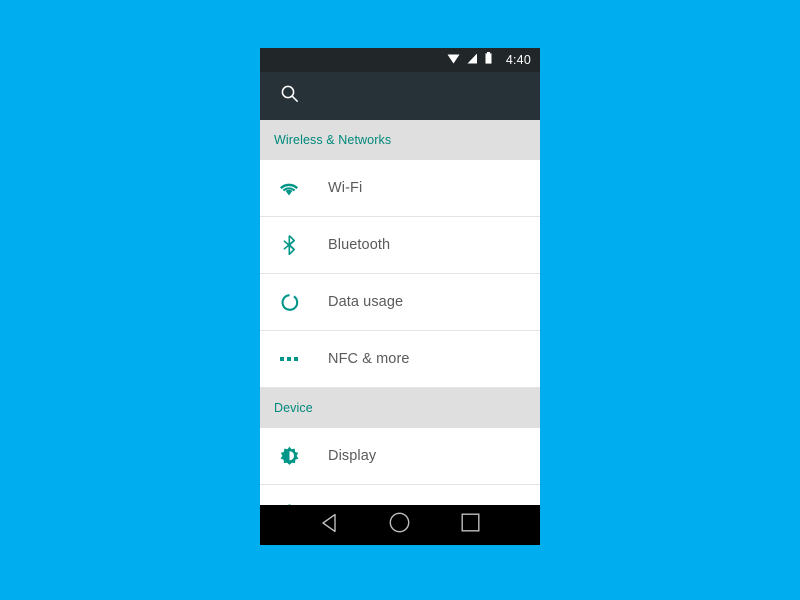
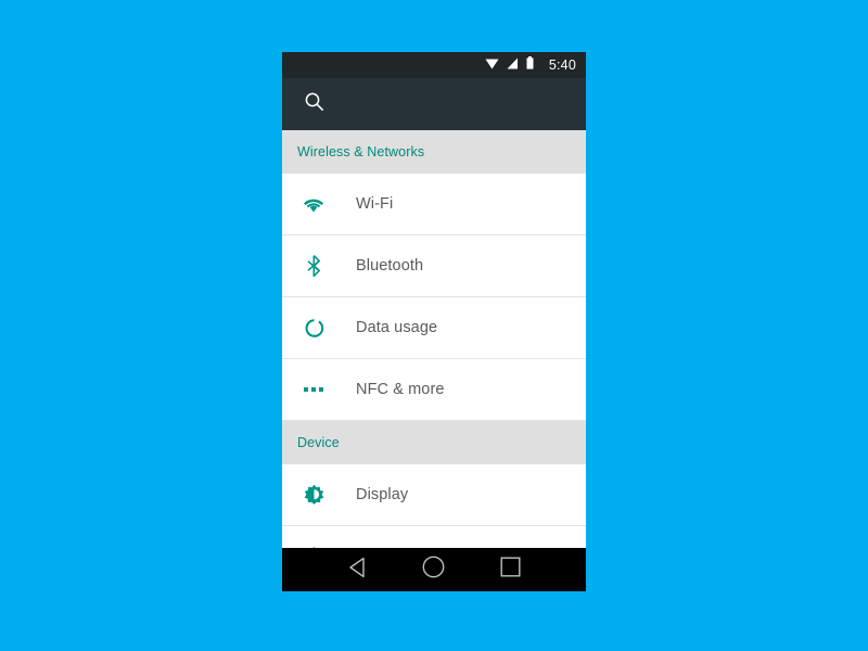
- 4:40
+ 5:40
  Wireless & Networks
  Wi-Fi
  Bluetooth
  Data usage
  NFC & more
  Device
  Display
